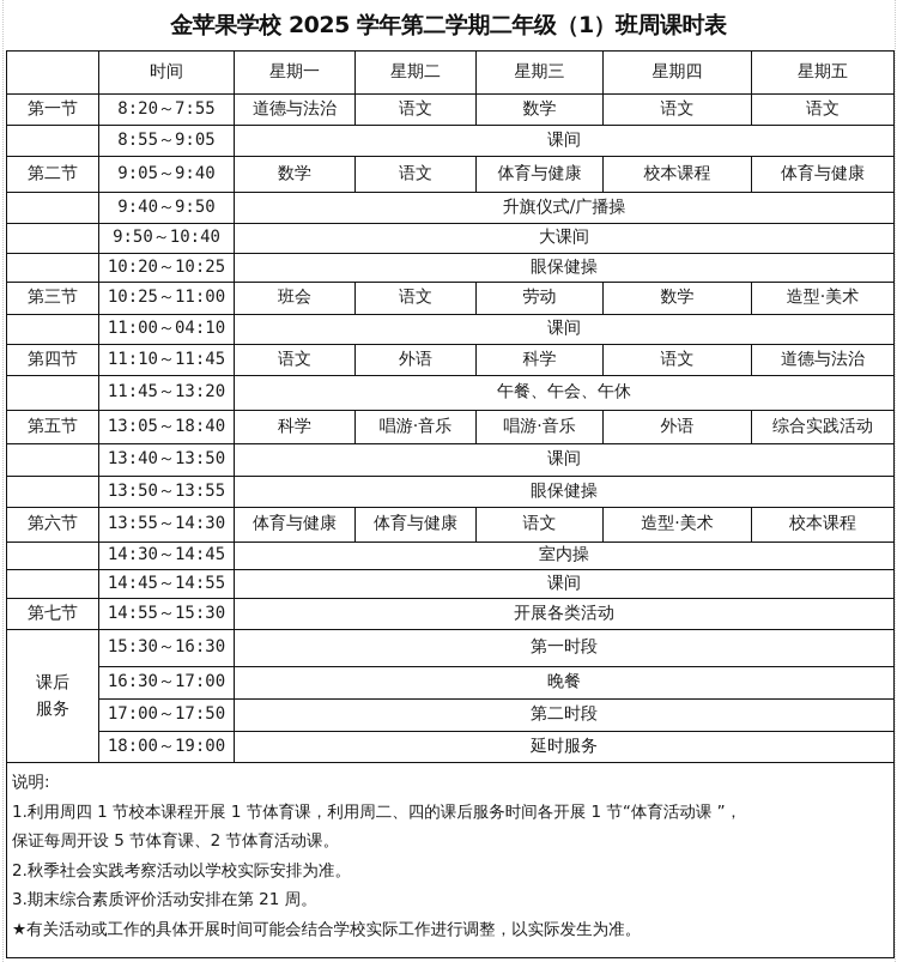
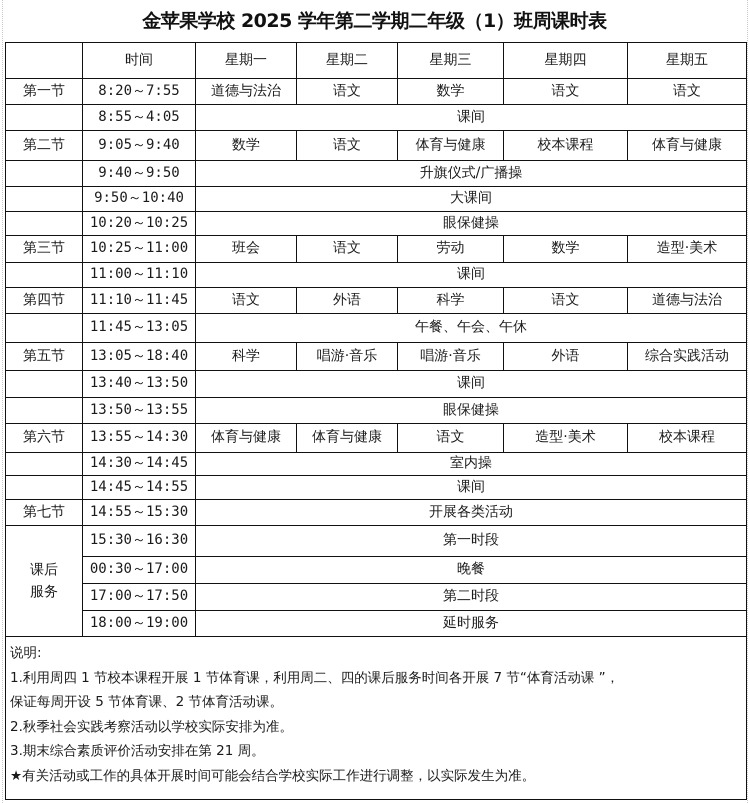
  金苹果学校 2025 学年第二学期二年级（1）班周课时表
  	时间	星期一	星期二	星期三	星期四	星期五
  第一节	8:20～7:55	道德与法治	语文	数学	语文	语文
- 	8:55～9:05	课间
+ 	8:55～4:05	课间
  第二节	9:05～9:40	数学	语文	体育与健康	校本课程	体育与健康
  	9:40～9:50	升旗仪式/广播操
  	9:50～10:40	大课间
  	10:20～10:25	眼保健操
  第三节	10:25～11:00	班会	语文	劳动	数学	造型·美术
- 	11:00～04:10	课间
+ 	11:00～11:10	课间
  第四节	11:10～11:45	语文	外语	科学	语文	道德与法治
- 	11:45～13:20	午餐、午会、午休
+ 	11:45～13:05	午餐、午会、午休
  第五节	13:05～18:40	科学	唱游·音乐	唱游·音乐	外语	综合实践活动
  	13:40～13:50	课间
  	13:50～13:55	眼保健操
  第六节	13:55～14:30	体育与健康	体育与健康	语文	造型·美术	校本课程
  	14:30～14:45	室内操
  	14:45～14:55	课间
  第七节	14:55～15:30	开展各类活动
  课后 服务	15:30～16:30	第一时段
- 16:30～17:00	晚餐
+ 00:30～17:00	晚餐
  17:00～17:50	第二时段
  18:00～19:00	延时服务
- 说明: 1.利用周四 1 节校本课程开展 1 节体育课，利用周二、四的课后服务时间各开展 1 节“体育活动课 ”， 保证每周开设 5 节体育课、2 节体育活动课。 2.秋季社会实践考察活动以学校实际安排为准。 3.期末综合素质评价活动安排在第 21 周。 ★有关活动或工作的具体开展时间可能会结合学校实际工作进行调整，以实际发生为准。
+ 说明: 1.利用周四 1 节校本课程开展 1 节体育课，利用周二、四的课后服务时间各开展 7 节“体育活动课 ”， 保证每周开设 5 节体育课、2 节体育活动课。 2.秋季社会实践考察活动以学校实际安排为准。 3.期末综合素质评价活动安排在第 21 周。 ★有关活动或工作的具体开展时间可能会结合学校实际工作进行调整，以实际发生为准。
